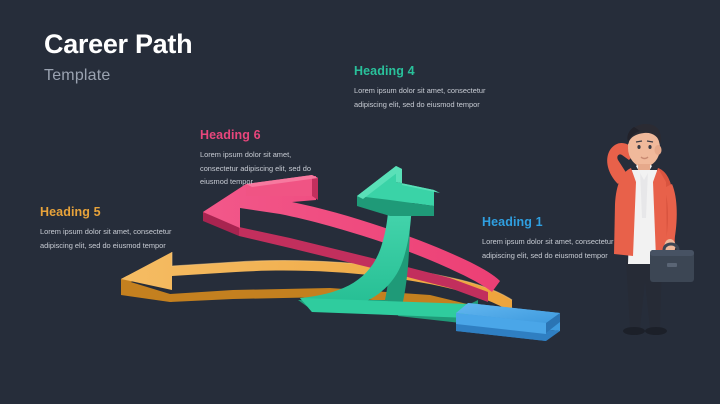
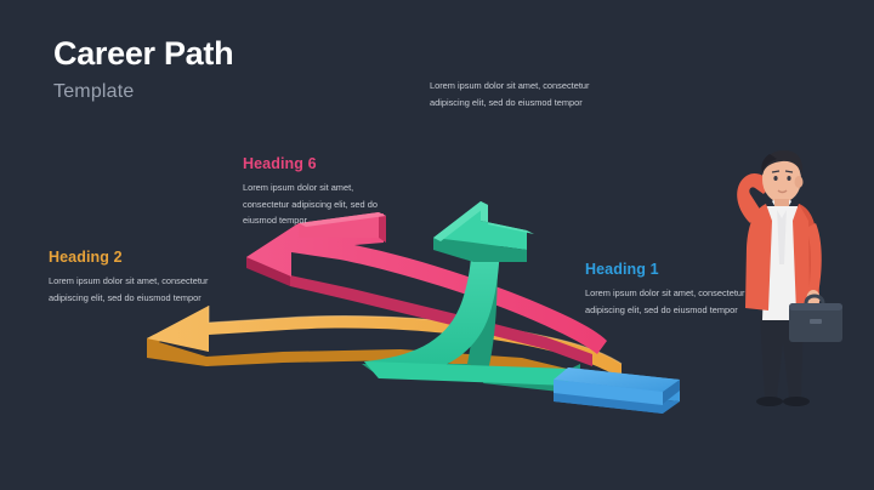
  Career Path
  Template
- Heading 4
  Lorem ipsum dolor sit amet, consectetur adipiscing elit, sed do eiusmod tempor
  Heading 6
  Lorem ipsum dolor sit amet, consectetur adipiscing elit, sed do eiusmod tempor
- Heading 5
+ Heading 2
  Lorem ipsum dolor sit amet, consectetur adipiscing elit, sed do eiusmod tempor
  Heading 1
  Lorem ipsum dolor sit amet, consectetur adipiscing elit, sed do eiusmod tempor
